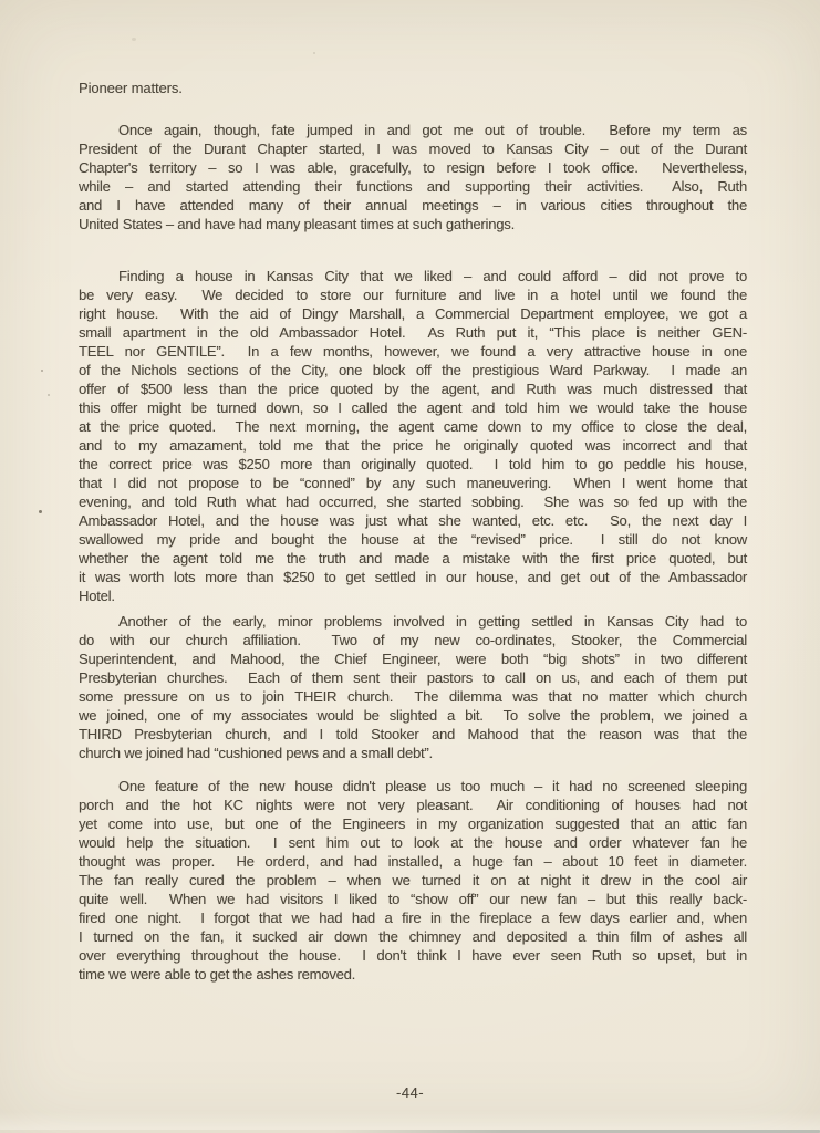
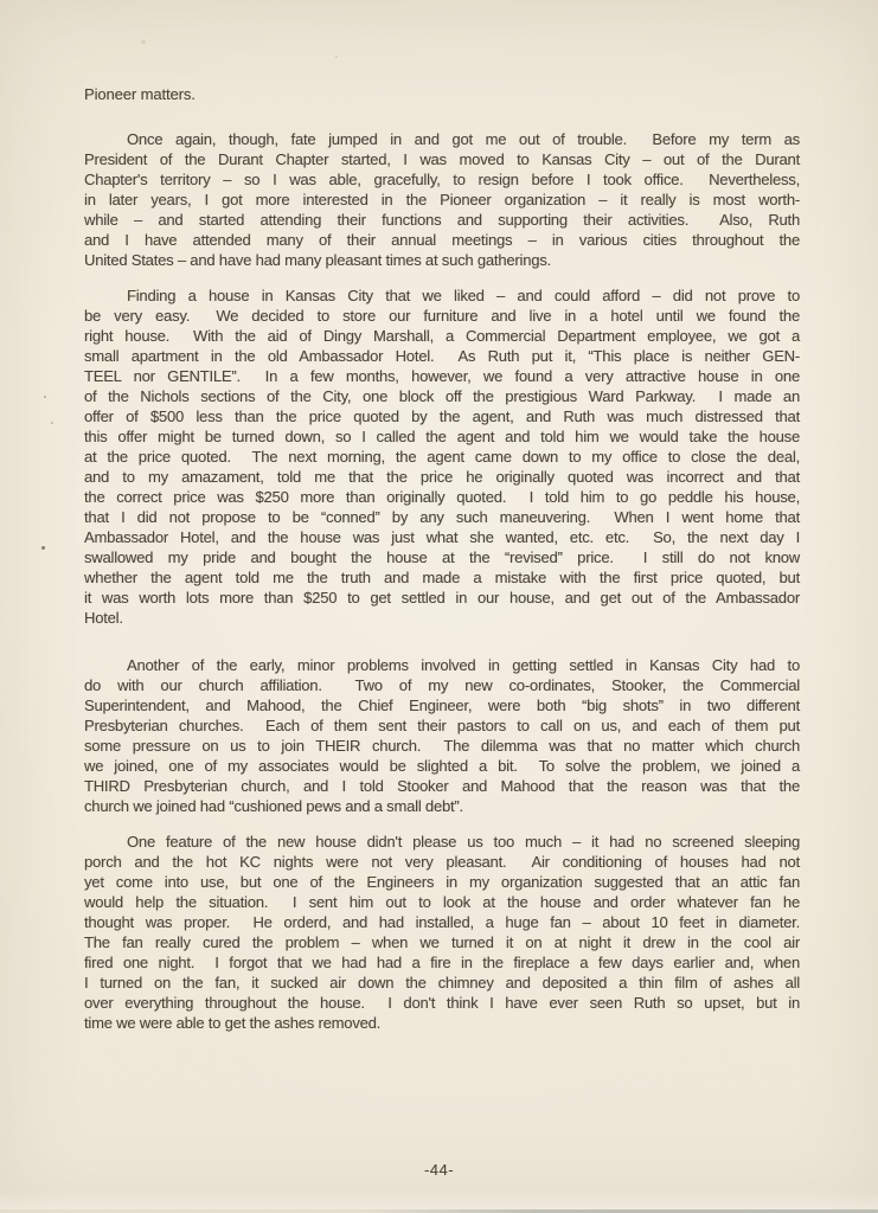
  Pioneer matters.
  Once again, though, fate jumped in and got me out of trouble. Before my term as
  President of the Durant Chapter started, I was moved to Kansas City – out of the Durant
  Chapter's territory – so I was able, gracefully, to resign before I took office. Nevertheless,
+ in later years, I got more interested in the Pioneer organization – it really is most worth-
  while – and started attending their functions and supporting their activities. Also, Ruth
  and I have attended many of their annual meetings – in various cities throughout the
  United States – and have had many pleasant times at such gatherings.
  Finding a house in Kansas City that we liked – and could afford – did not prove to
  be very easy. We decided to store our furniture and live in a hotel until we found the
  right house. With the aid of Dingy Marshall, a Commercial Department employee, we got a
  small apartment in the old Ambassador Hotel. As Ruth put it, “This place is neither GEN-
  TEEL nor GENTILE”. In a few months, however, we found a very attractive house in one
  of the Nichols sections of the City, one block off the prestigious Ward Parkway. I made an
  offer of $500 less than the price quoted by the agent, and Ruth was much distressed that
  this offer might be turned down, so I called the agent and told him we would take the house
  at the price quoted. The next morning, the agent came down to my office to close the deal,
  and to my amazament, told me that the price he originally quoted was incorrect and that
  the correct price was $250 more than originally quoted. I told him to go peddle his house,
  that I did not propose to be “conned” by any such maneuvering. When I went home that
- evening, and told Ruth what had occurred, she started sobbing. She was so fed up with the
  Ambassador Hotel, and the house was just what she wanted, etc. etc. So, the next day I
  swallowed my pride and bought the house at the “revised” price. I still do not know
  whether the agent told me the truth and made a mistake with the first price quoted, but
  it was worth lots more than $250 to get settled in our house, and get out of the Ambassador
  Hotel.
  Another of the early, minor problems involved in getting settled in Kansas City had to
  do with our church affiliation. Two of my new co-ordinates, Stooker, the Commercial
  Superintendent, and Mahood, the Chief Engineer, were both “big shots” in two different
  Presbyterian churches. Each of them sent their pastors to call on us, and each of them put
  some pressure on us to join THEIR church. The dilemma was that no matter which church
  we joined, one of my associates would be slighted a bit. To solve the problem, we joined a
  THIRD Presbyterian church, and I told Stooker and Mahood that the reason was that the
  church we joined had “cushioned pews and a small debt”.
  One feature of the new house didn't please us too much – it had no screened sleeping
  porch and the hot KC nights were not very pleasant. Air conditioning of houses had not
  yet come into use, but one of the Engineers in my organization suggested that an attic fan
  would help the situation. I sent him out to look at the house and order whatever fan he
  thought was proper. He orderd, and had installed, a huge fan – about 10 feet in diameter.
  The fan really cured the problem – when we turned it on at night it drew in the cool air
- quite well. When we had visitors I liked to “show off” our new fan – but this really back-
  fired one night. I forgot that we had had a fire in the fireplace a few days earlier and, when
  I turned on the fan, it sucked air down the chimney and deposited a thin film of ashes all
  over everything throughout the house. I don't think I have ever seen Ruth so upset, but in
  time we were able to get the ashes removed.
  -44-
